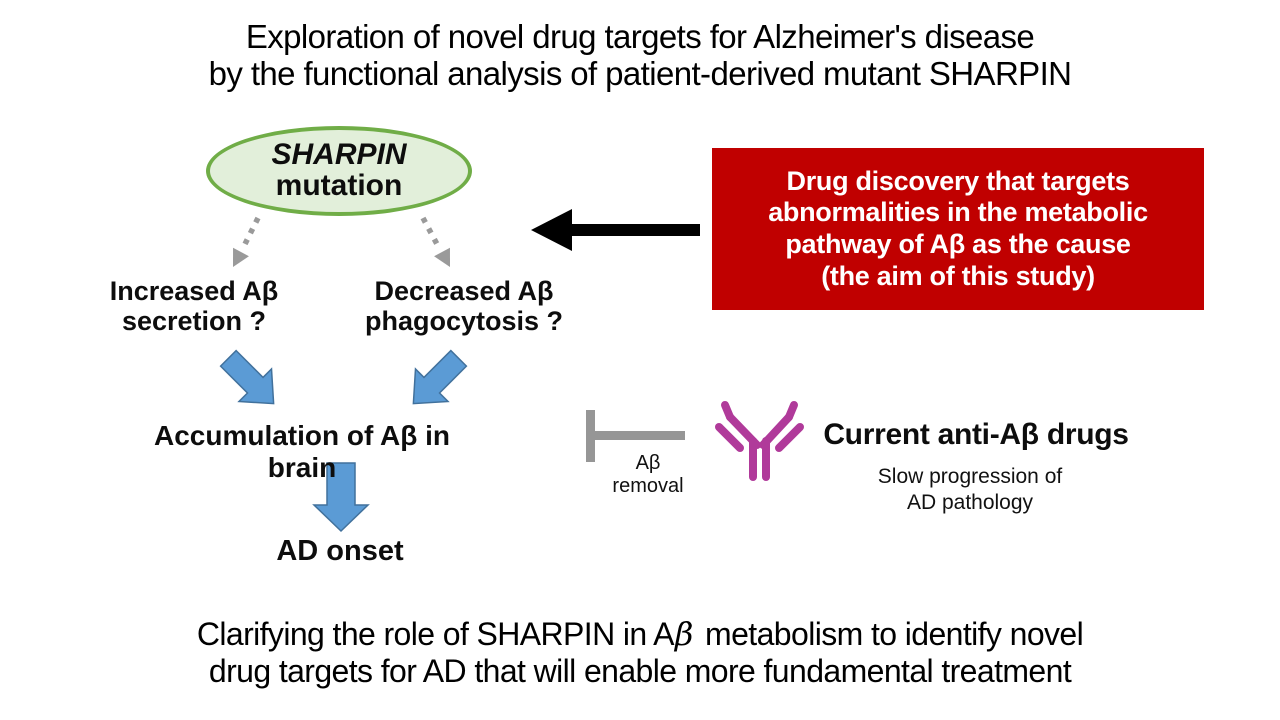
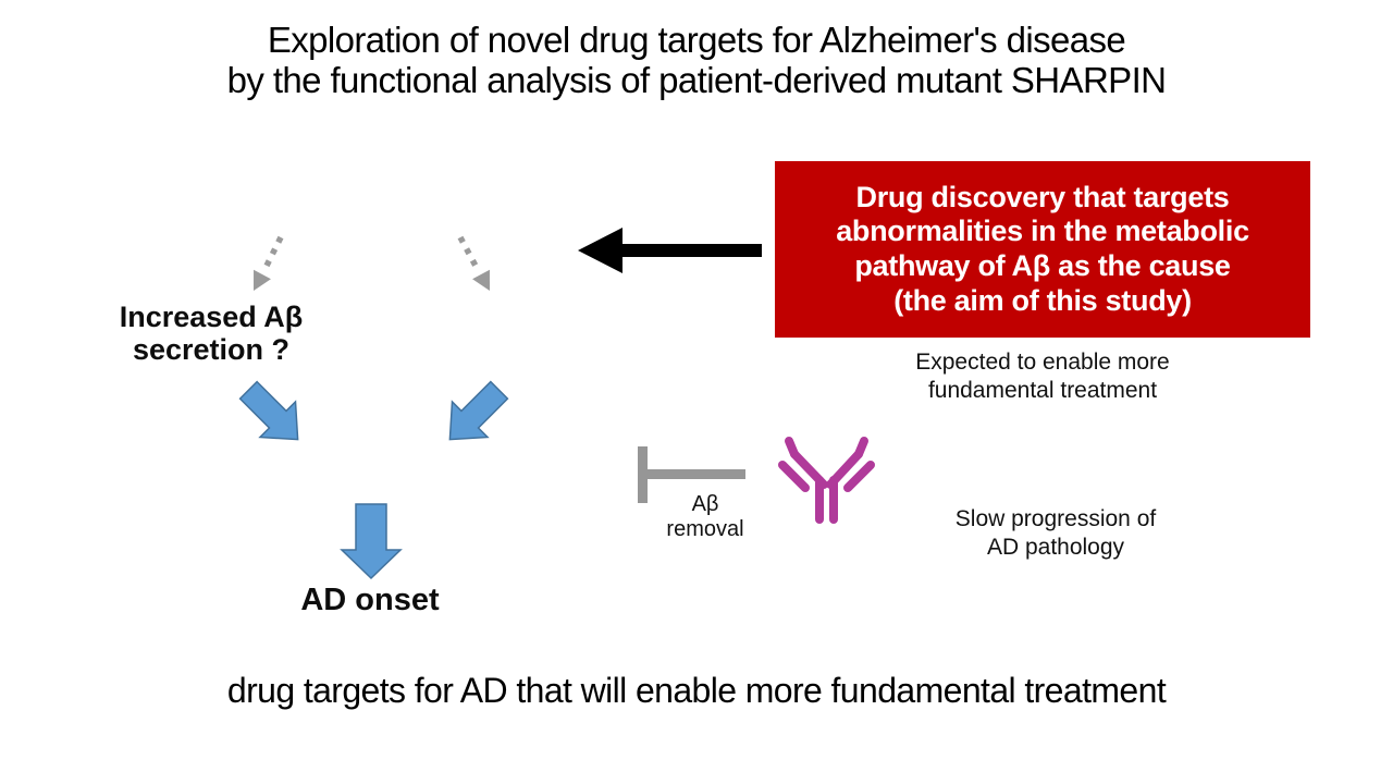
  Exploration of novel drug targets for Alzheimer's disease
  by the functional analysis of patient-derived mutant SHARPIN
- SHARPIN
- mutation
  Increased Aβ
  secretion ?
- Decreased Aβ
- phagocytosis ?
- Accumulation of Aβ in brain
  AD onset
  Drug discovery that targets
  abnormalities in the metabolic
  pathway of Aβ as the cause
  (the aim of this study)
+ Expected to enable more
+ fundamental treatment
  Aβ
  removal
- Current anti-Aβ drugs
  Slow progression of
  AD pathology
- Clarifying the role of SHARPIN in Aβ metabolism to identify novel
  drug targets for AD that will enable more fundamental treatment
